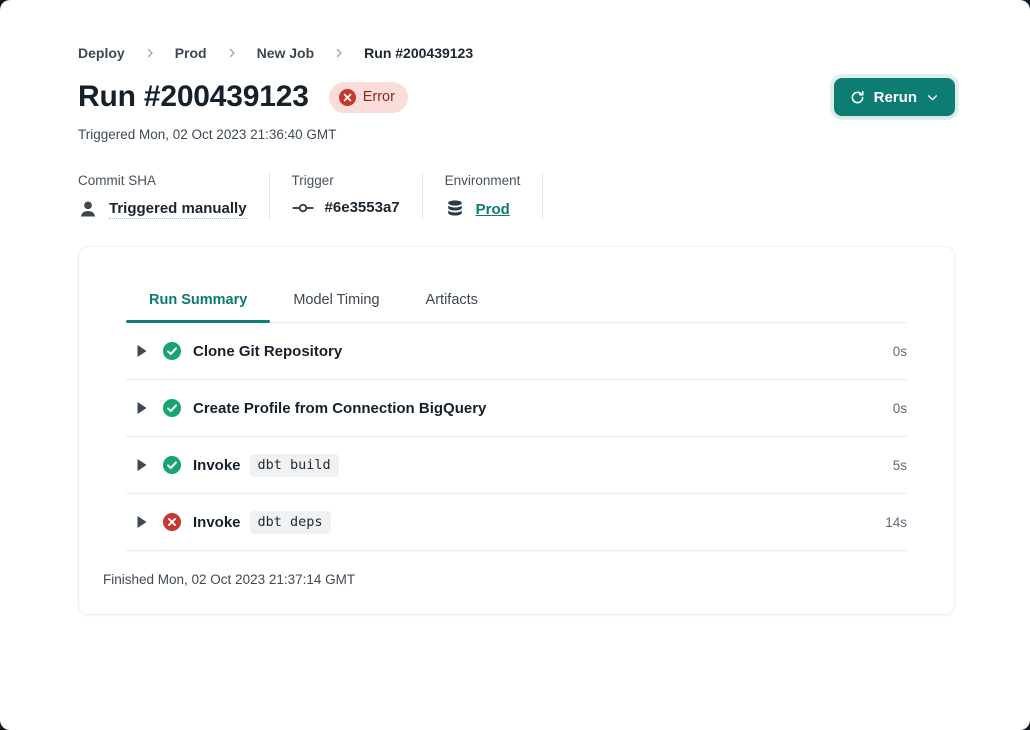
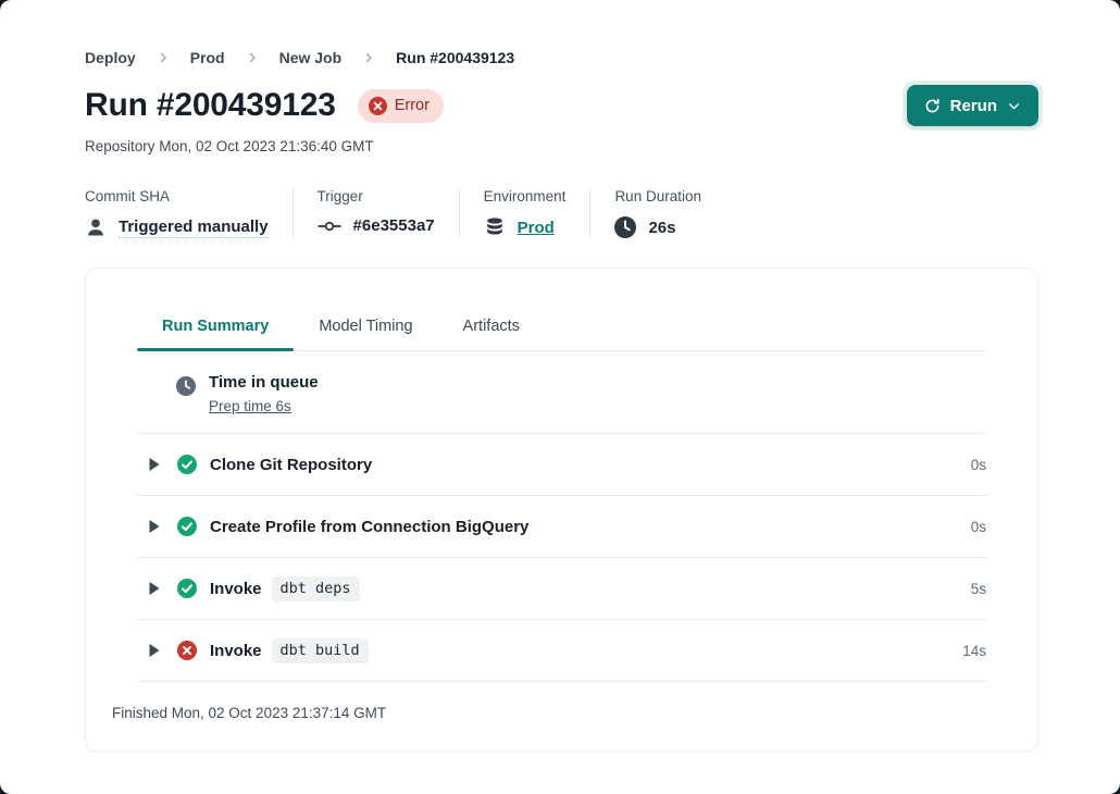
  Deploy
  Prod
  New Job
  Run #200439123
  Run #200439123
  Error
  Rerun
- Triggered Mon, 02 Oct 2023 21:36:40 GMT
+ Repository Mon, 02 Oct 2023 21:36:40 GMT
  Commit SHA
  Triggered manually
  Trigger
  #6e3553a7
  Environment
  Prod
+ Run Duration
+ 26s
  Run Summary
  Model Timing
  Artifacts
+ Time in queue
+ Prep time 6s
  Clone Git Repository
  0s
  Create Profile from Connection BigQuery
  0s
  Invoke
- dbt build
+ dbt deps
  5s
  Invoke
- dbt deps
+ dbt build
  14s
  Finished Mon, 02 Oct 2023 21:37:14 GMT
